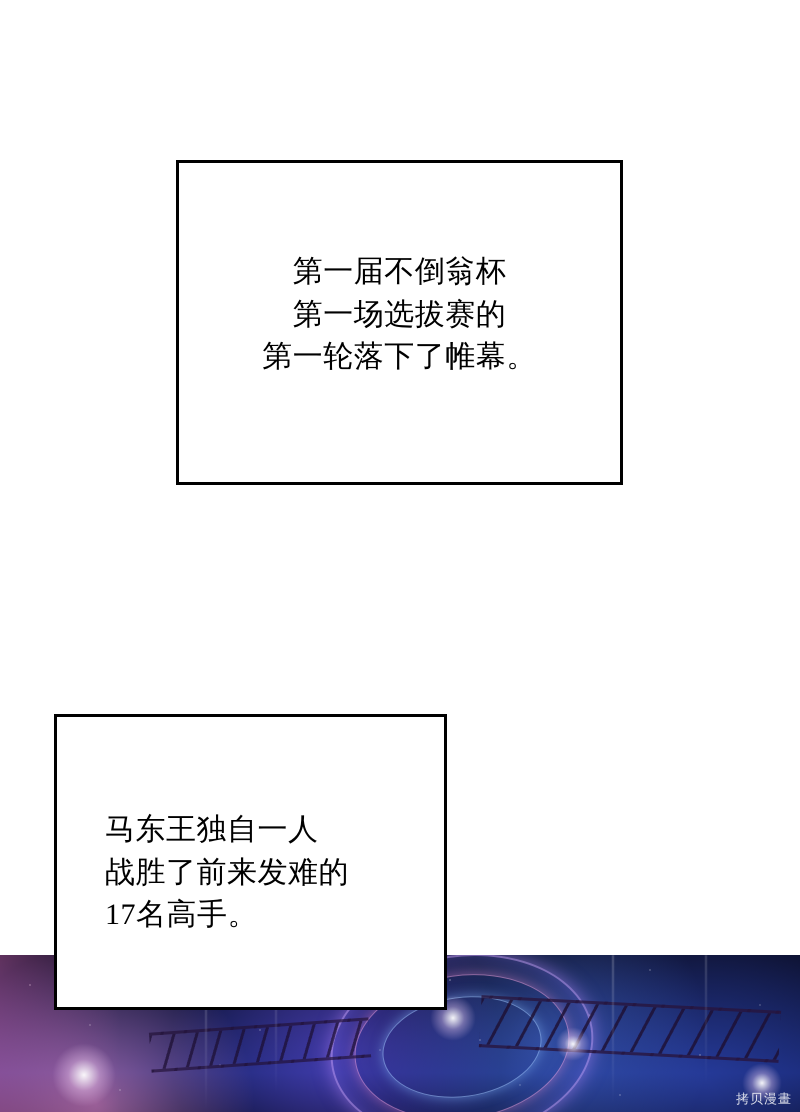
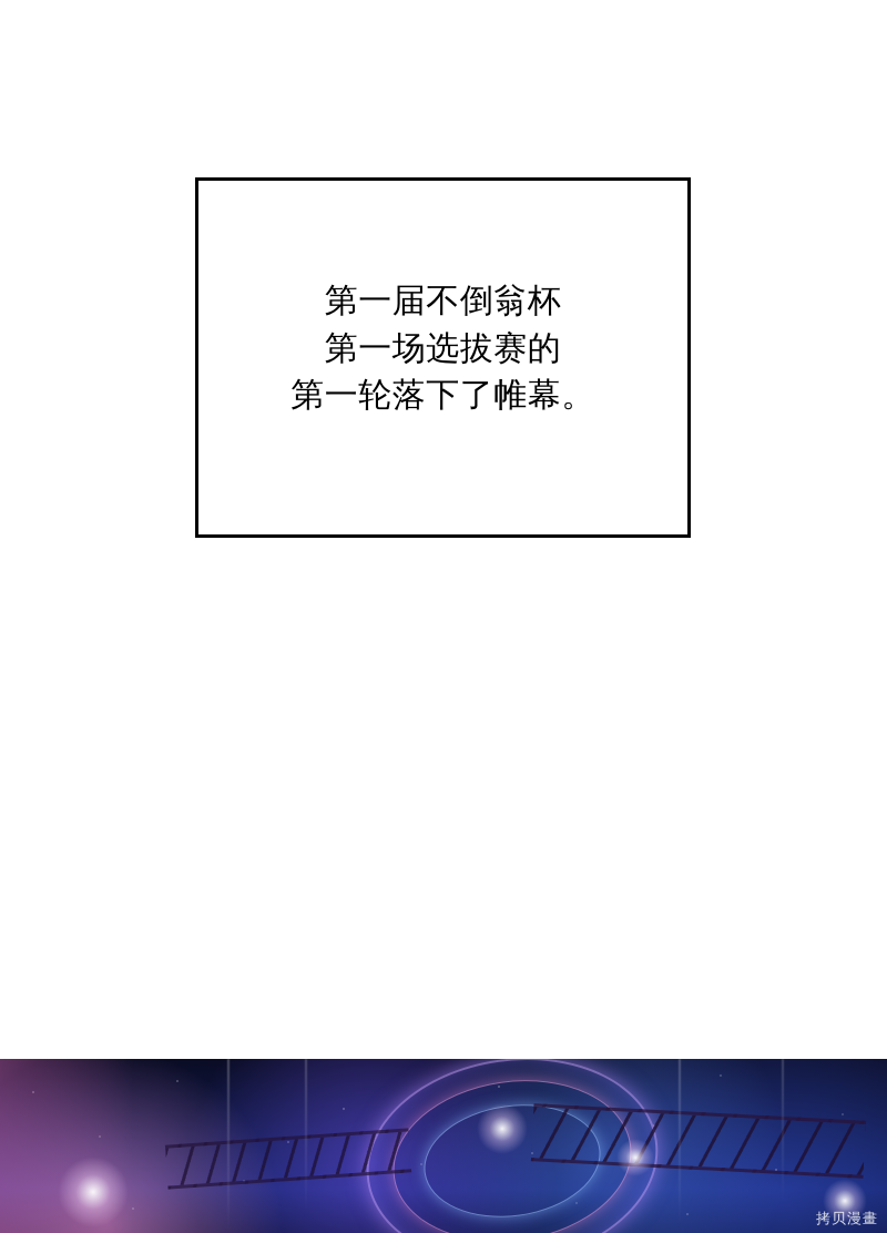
  拷贝漫畫
  第一届不倒翁杯
  第一场选拔赛的
  第一轮落下了帷幕。
- 马东王独自一人
- 战胜了前来发难的
- 17名高手。
